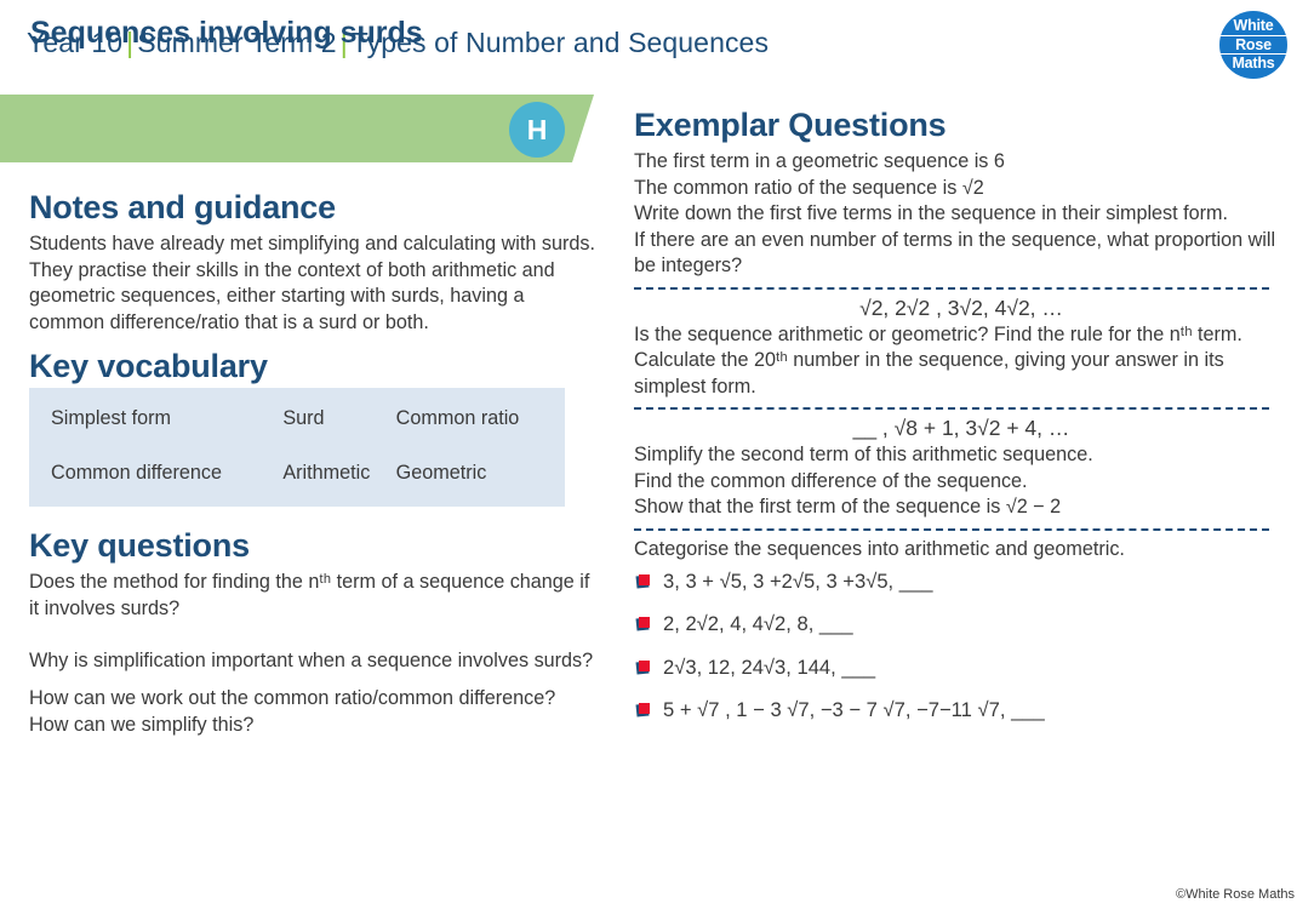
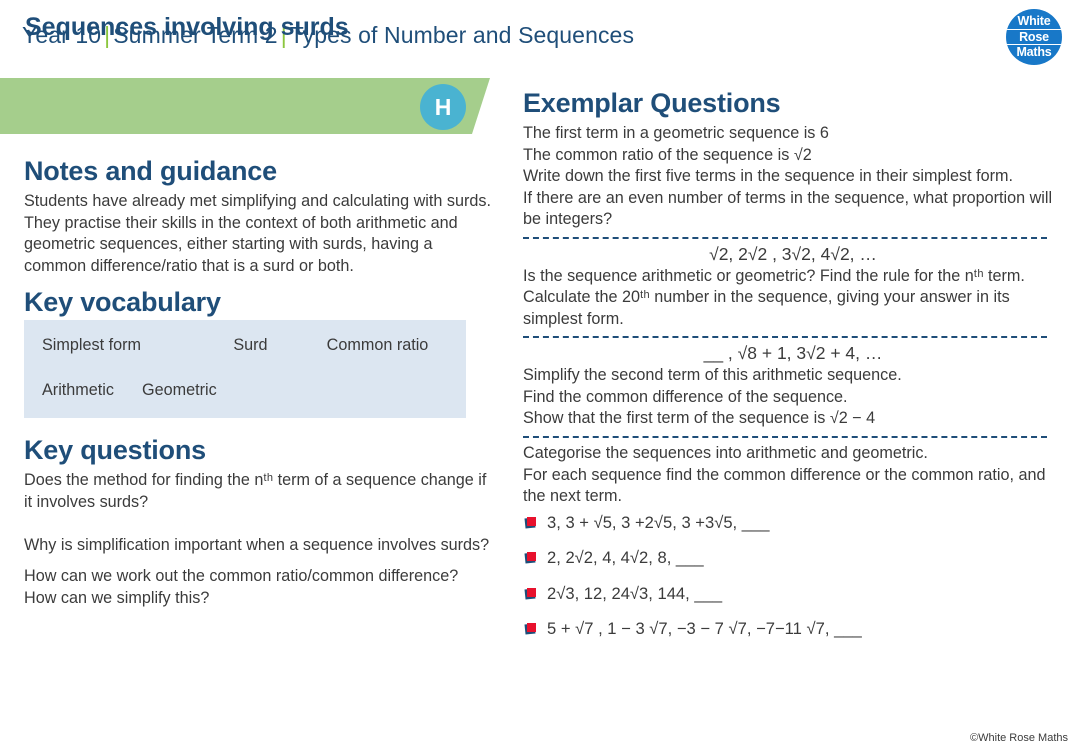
  Year 10|Summer Term 2|Types of Number and Sequences
  White
  Rose
  Maths
  Sequences involving surds
  H
  Notes and guidance
  Students have already met simplifying and calculating with surds. They practise their skills in the context of both arithmetic and geometric sequences, either starting with surds, having a common difference/ratio that is a surd or both.
  Key vocabulary
  Simplest form
  Surd
  Common ratio
- Common difference
  Arithmetic
  Geometric
  Key questions
  Does the method for finding the nᵗʰ term of a sequence change if it involves surds?
  Why is simplification important when a sequence involves surds?
  How can we work out the common ratio/common difference? How can we simplify this?
  Exemplar Questions
  The first term in a geometric sequence is 6
  The common ratio of the sequence is √2
  Write down the first five terms in the sequence in their simplest form.
  If there are an even number of terms in the sequence, what proportion will be integers?
  √2, 2√2 , 3√2, 4√2, …
  Is the sequence arithmetic or geometric? Find the rule for the nᵗʰ term.
  Calculate the 20ᵗʰ number in the sequence, giving your answer in its simplest form.
  __ , √8 + 1, 3√2 + 4, …
  Simplify the second term of this arithmetic sequence.
  Find the common difference of the sequence.
- Show that the first term of the sequence is √2 − 2
+ Show that the first term of the sequence is √2 − 4
  Categorise the sequences into arithmetic and geometric.
+ For each sequence find the common difference or the common ratio, and the next term.
  3, 3 + √5, 3 +2√5, 3 +3√5, ___
  2, 2√2, 4, 4√2, 8, ___
  2√3, 12, 24√3, 144, ___
  5 + √7 , 1 − 3 √7, −3 − 7 √7, −7−11 √7, ___
  ©White Rose Maths
